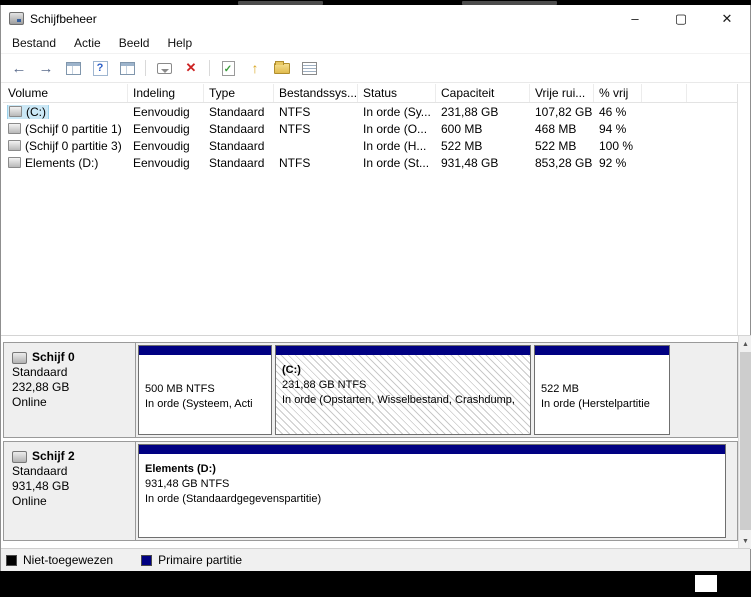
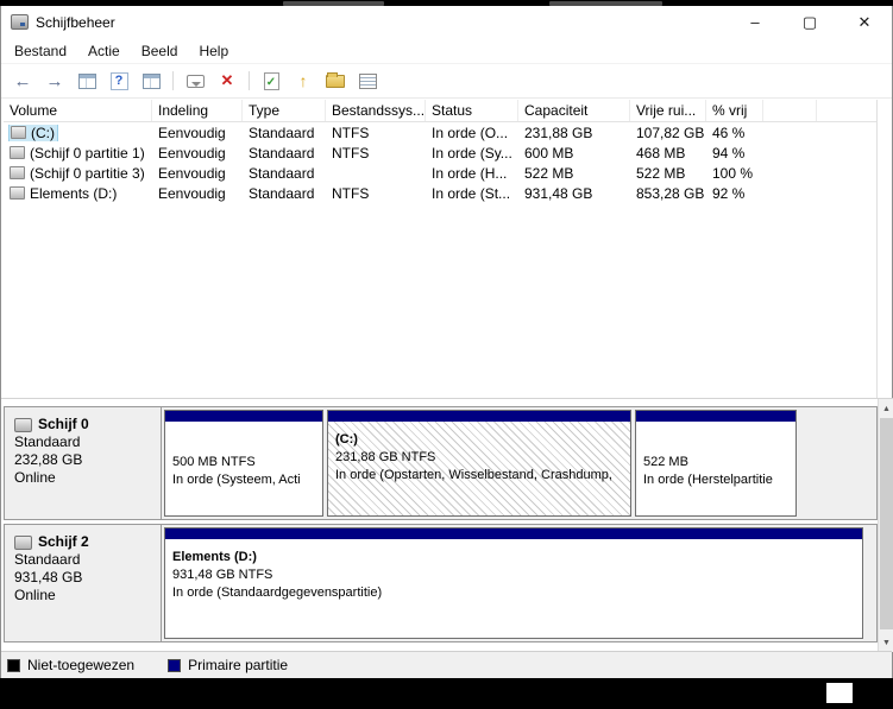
  Schijfbeheer
  –
  ▢
  ✕
  Bestand
  Actie
  Beeld
  Help
  ←
  →
  ?
  ✕
  ✓
  ↑
  Volume
  Indeling
  Type
  Bestandssys...
  Status
  Capaciteit
  Vrije rui...
  % vrij
  (C:)
  Eenvoudig
  Standaard
  NTFS
- In orde (Sy...
+ In orde (O...
  231,88 GB
  107,82 GB
  46 %
  (Schijf 0 partitie 1)
  Eenvoudig
  Standaard
  NTFS
- In orde (O...
+ In orde (Sy...
  600 MB
  468 MB
  94 %
  (Schijf 0 partitie 3)
  Eenvoudig
  Standaard
  In orde (H...
  522 MB
  522 MB
  100 %
  Elements (D:)
  Eenvoudig
  Standaard
  NTFS
  In orde (St...
  931,48 GB
  853,28 GB
  92 %
  Schijf 0
  Standaard
  232,88 GB
  Online
  500 MB NTFS
  In orde (Systeem, Acti
  (C:)
  231,88 GB NTFS
  In orde (Opstarten, Wisselbestand, Crashdump,
  522 MB
  In orde (Herstelpartitie
  Schijf 2
  Standaard
  931,48 GB
  Online
  Elements (D:)
  931,48 GB NTFS
  In orde (Standaardgegevenspartitie)
  Niet-toegewezen
  Primaire partitie
